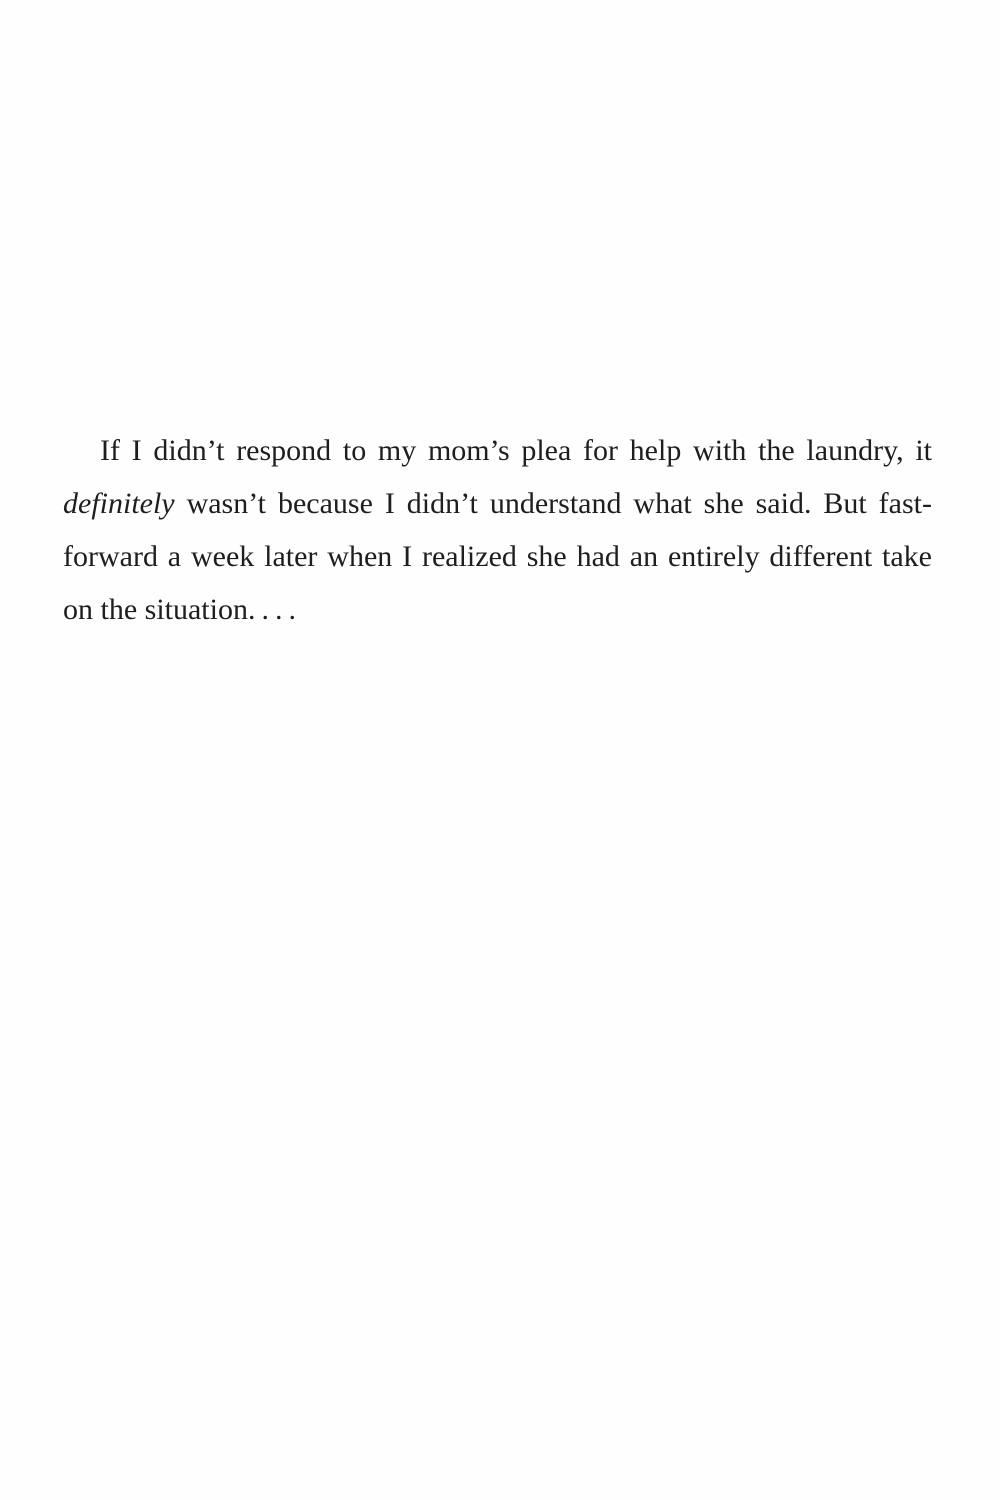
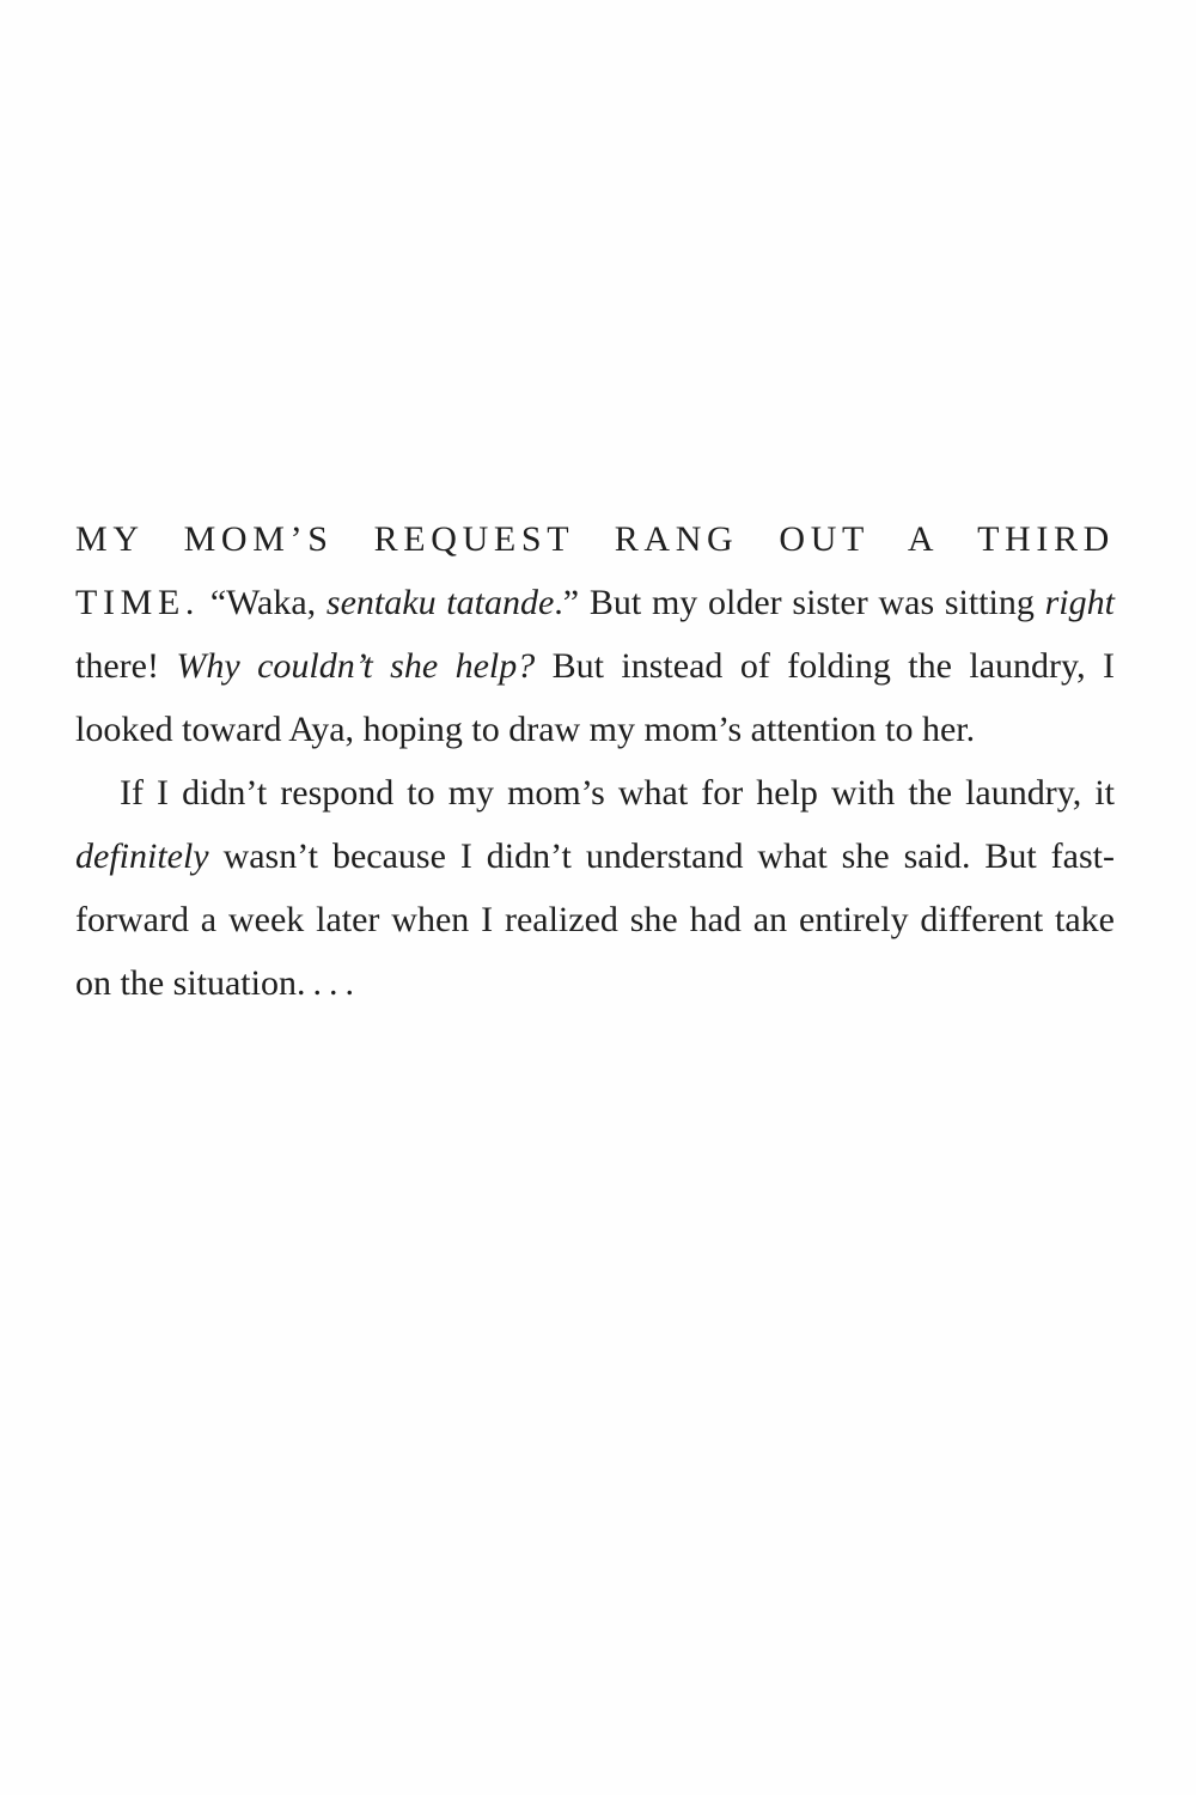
+ MY MOM’S REQUEST RANG OUT A THIRD TIME. “Waka, sentaku tatande.” But my older sister was sitting right there! Why couldn’t she help? But instead of folding the laundry, I looked toward Aya, hoping to draw my mom’s attention to her.
- If I didn’t respond to my mom’s plea for help with the laundry, it definitely wasn’t because I didn’t understand what she said. But fast-forward a week later when I realized she had an entirely different take on the situation. . . .
+ If I didn’t respond to my mom’s what for help with the laundry, it definitely wasn’t because I didn’t understand what she said. But fast-forward a week later when I realized she had an entirely different take on the situation. . . .
